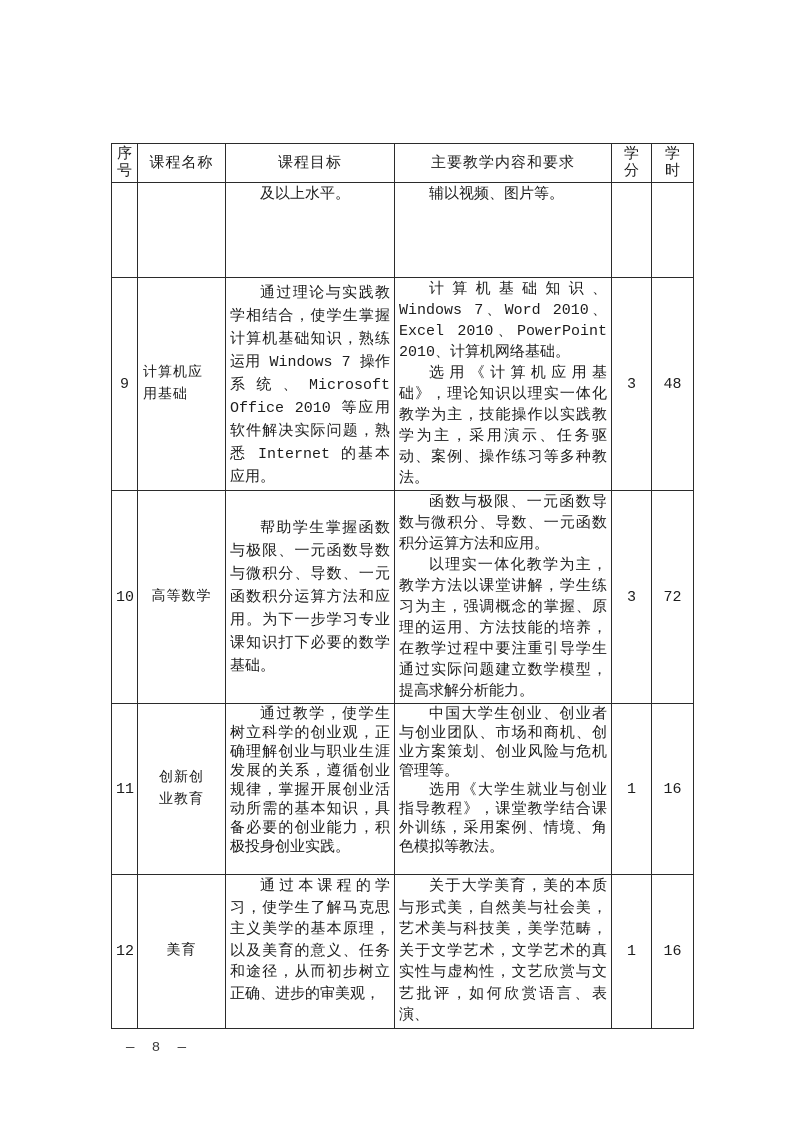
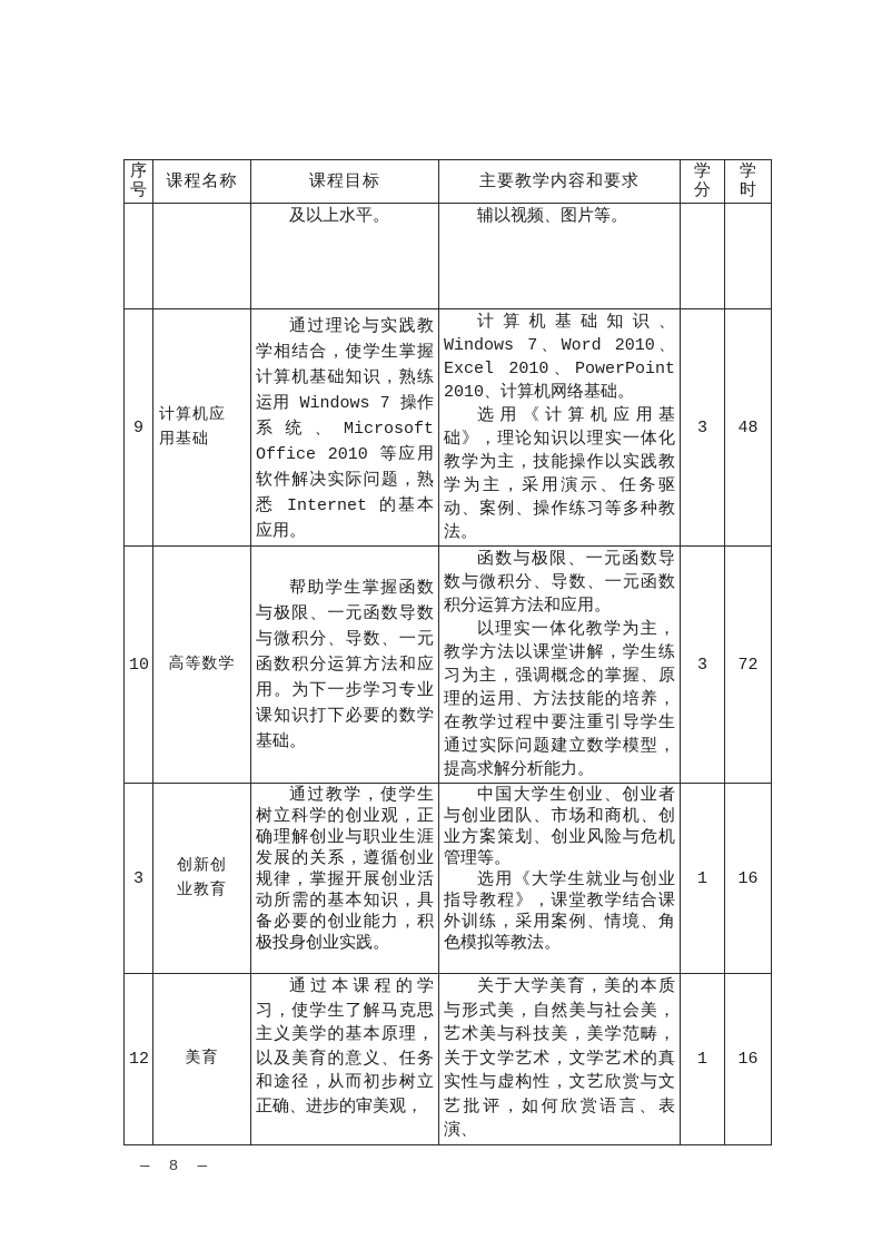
  序号	课程名称	课程目标	主要教学内容和要求	学分	学时
  		及以上水平。	辅以视频、图片等。
  9	计算机应用基础	通过理论与实践教学相结合，使学生掌握计算机基础知识，熟练运用 Windows 7 操作系统、Microsoft Office 2010 等应用软件解决实际问题，熟悉 Internet 的基本应用。	计算机基础知识、Windows 7、Word 2010、Excel 2010、PowerPoint 2010、计算机网络基础。 选用《计算机应用基础》，理论知识以理实一体化教学为主，技能操作以实践教学为主，采用演示、任务驱动、案例、操作练习等多种教法。	3	48
  10	高等数学	帮助学生掌握函数与极限、一元函数导数与微积分、导数、一元函数积分运算方法和应用。为下一步学习专业课知识打下必要的数学基础。	函数与极限、一元函数导数与微积分、导数、一元函数积分运算方法和应用。 以理实一体化教学为主，教学方法以课堂讲解，学生练习为主，强调概念的掌握、原理的运用、方法技能的培养，在教学过程中要注重引导学生通过实际问题建立数学模型，提高求解分析能力。	3	72
- 11	创新创业教育	通过教学，使学生树立科学的创业观，正确理解创业与职业生涯发展的关系，遵循创业规律，掌握开展创业活动所需的基本知识，具备必要的创业能力，积极投身创业实践。	中国大学生创业、创业者与创业团队、市场和商机、创业方案策划、创业风险与危机管理等。 选用《大学生就业与创业指导教程》，课堂教学结合课外训练，采用案例、情境、角色模拟等教法。	1	16
+ 3	创新创业教育	通过教学，使学生树立科学的创业观，正确理解创业与职业生涯发展的关系，遵循创业规律，掌握开展创业活动所需的基本知识，具备必要的创业能力，积极投身创业实践。	中国大学生创业、创业者与创业团队、市场和商机、创业方案策划、创业风险与危机管理等。 选用《大学生就业与创业指导教程》，课堂教学结合课外训练，采用案例、情境、角色模拟等教法。	1	16
  12	美育	通过本课程的学习，使学生了解马克思主义美学的基本原理，以及美育的意义、任务和途径，从而初步树立正确、进步的审美观，	关于大学美育，美的本质与形式美，自然美与社会美，艺术美与科技美，美学范畴，关于文学艺术，文学艺术的真实性与虚构性，文艺欣赏与文艺批评，如何欣赏语言、表演、	1	16
  — 8 —
